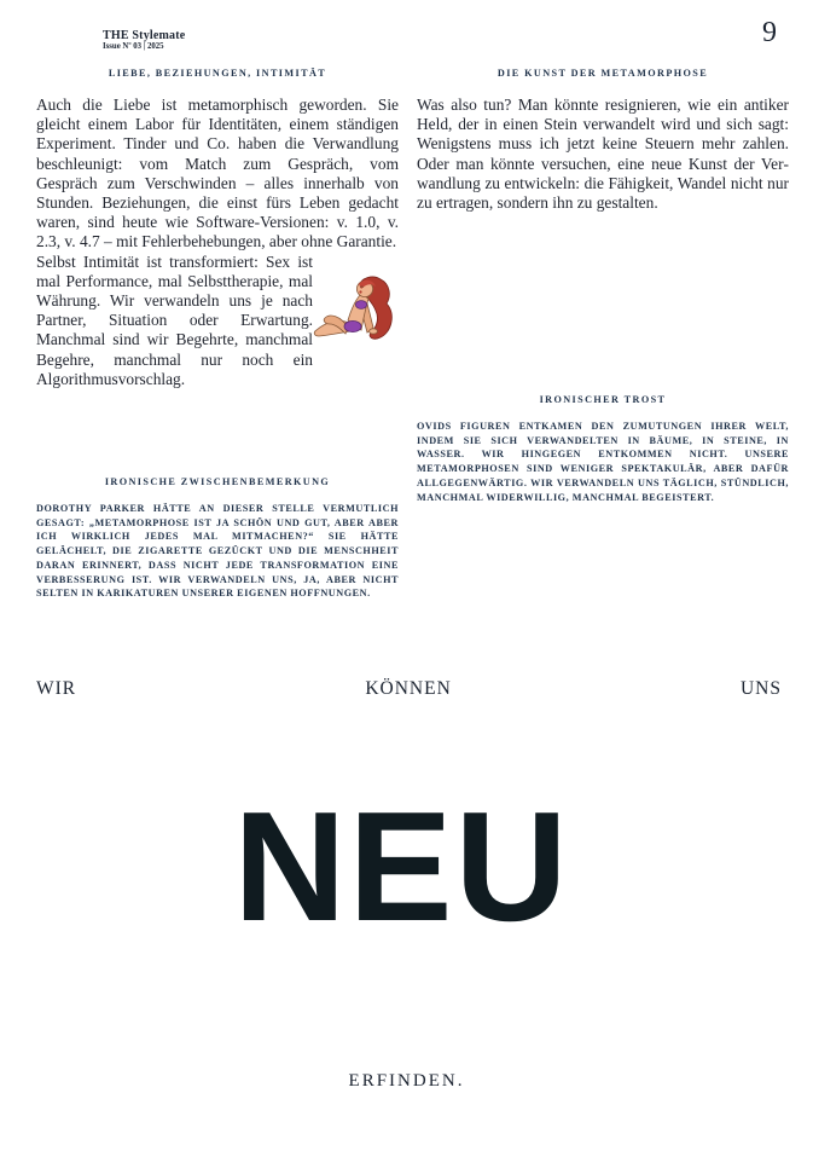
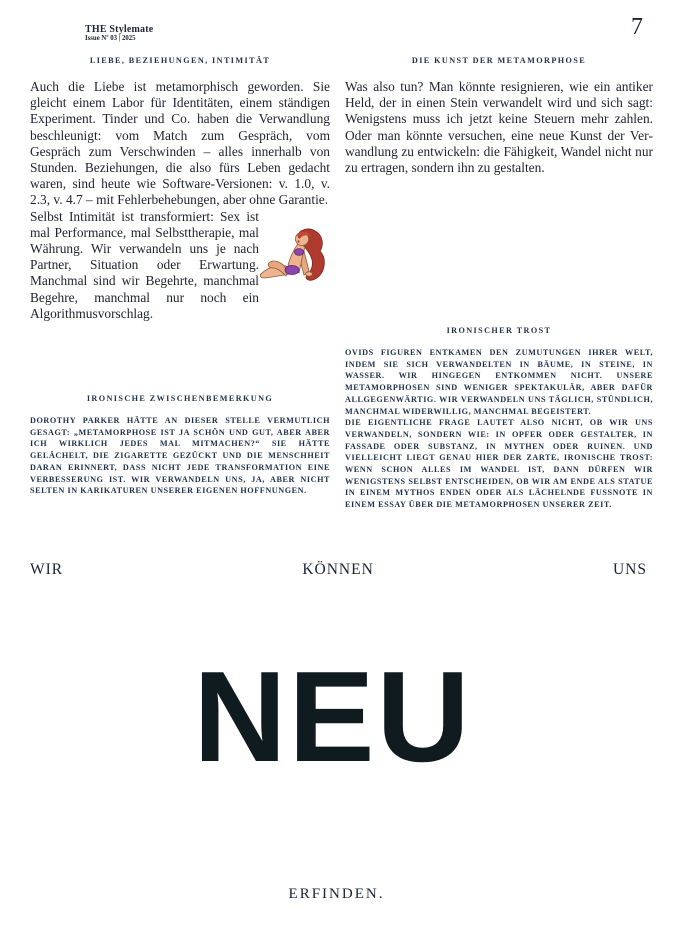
  THE Stylemate
- 9
+ 7
  LIEBE, BEZIEHUNGEN, INTIMITÄT
- Auch die Liebe ist metamorphisch geworden. Sie gleicht einem Labor für Identitäten, einem ständigen Experiment. Tinder und Co. haben die Verwandlung beschleunigt: vom Match zum Gespräch, vom Gespräch zum Verschwinden – alles innerhalb von Stunden. Beziehungen, die einst fürs Leben gedacht waren, sind heute wie Software-Versionen: v. 1.0, v. 2.3, v. 4.7 – mit Fehlerbehebungen, aber ohne Garantie.
+ Auch die Liebe ist metamorphisch geworden. Sie gleicht einem Labor für Identitäten, einem ständigen Experiment. Tinder und Co. haben die Verwandlung beschleunigt: vom Match zum Gespräch, vom Gespräch zum Verschwinden – alles innerhalb von Stunden. Beziehungen, die also fürs Leben gedacht waren, sind heute wie Software-Versionen: v. 1.0, v. 2.3, v. 4.7 – mit Fehlerbehebungen, aber ohne Garantie.
  Selbst Intimität ist transformiert: Sex ist mal Performance, mal Selbsttherapie, mal Währung. Wir verwandeln uns je nach Partner, Situa­tion oder Erwartung. Manchmal sind wir Begehrte, manchmal Begehre, manch­mal nur noch ein Algorithmusvorschlag.
  DIE KUNST DER METAMORPHOSE
  Was also tun? Man könnte resignieren, wie ein antiker Held, der in einen Stein verwandelt wird und sich sagt: Wenigstens muss ich jetzt keine Steuern mehr zahlen. Oder man könnte versuchen, eine neue Kunst der Ver­wandlung zu entwickeln: die Fähigkeit, Wandel nicht nur zu ertragen, sondern ihn zu gestalten.
  IRONISCHE ZWISCHENBEMERKUNG
  DOROTHY PARKER HÄTTE AN DIESER STELLE VERMUTLICH GESAGT: „METAMORPHOSE IST JA SCHÖN UND GUT, ABER ABER ICH WIRKLICH JEDES MAL MITMACHEN?“ SIE HÄTTE GELÄCHELT, DIE ZIGARETTE GEZÜCKT UND DIE MENSCHHEIT DARAN ERINNERT, DASS NICHT JEDE TRANSFORMATION EINE VERBESSERUNG IST. WIR VERWANDELN UNS, JA, ABER NICHT SELTEN IN KARIKATUREN UNSERER EIGENEN HOFFNUNGEN.
  IRONISCHER TROST
  OVIDS FIGUREN ENTKAMEN DEN ZUMUTUNGEN IHRER WELT, INDEM SIE SICH VERWANDELTEN IN BÄUME, IN STEINE, IN WASSER. WIR HIN­GEGEN ENTKOMMEN NICHT. UNSERE METAMORPHOSEN SIND WENIGER SPEKTAKULÄR, ABER DAFÜR ALLGEGENWÄRTIG. WIR VERWANDELN UNS TÄGLICH, STÜNDLICH, MANCHMAL WIDERWILLIG, MANCHMAL BEGEISTERT.
+ DIE EIGENTLICHE FRAGE LAUTET ALSO NICHT, OB WIR UNS VERWAN­DELN, SONDERN WIE: IN OPFER ODER GESTALTER, IN FASSADE ODER SUBSTANZ, IN MYTHEN ODER RUINEN. UND VIELLEICHT LIEGT GENAU HIER DER ZARTE, IRONISCHE TROST: WENN SCHON ALLES IM WANDEL IST, DANN DÜRFEN WIR WENIGSTENS SELBST ENTSCHEIDEN, OB WIR AM ENDE ALS STATUE IN EINEM MYTHOS ENDEN ODER ALS LÄCHELNDE FUSSNOTE IN EINEM ESSAY ÜBER DIE METAMORPHOSEN UNSERER ZEIT.
  WIR
  KÖNNEN
  UNS
  NEU
  ERFINDEN.
